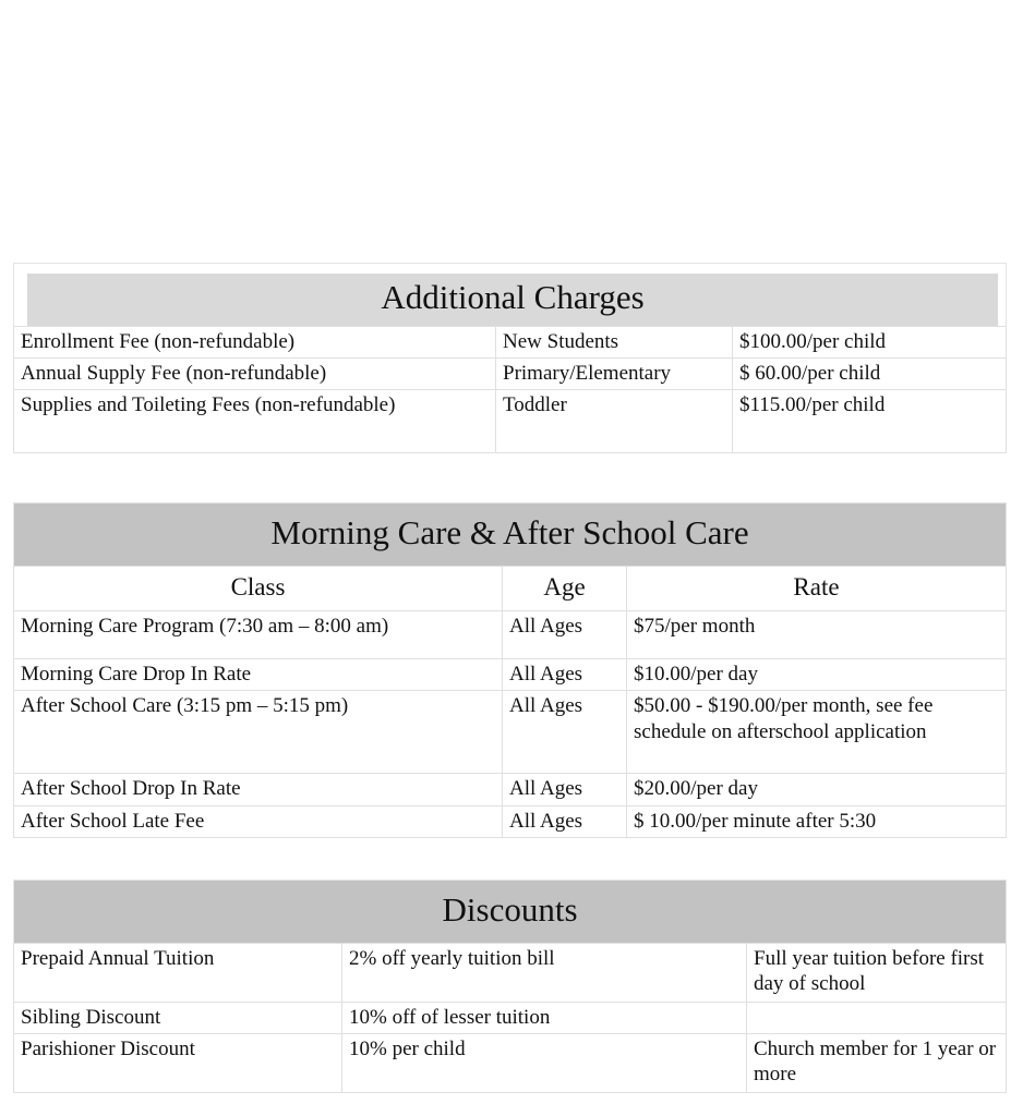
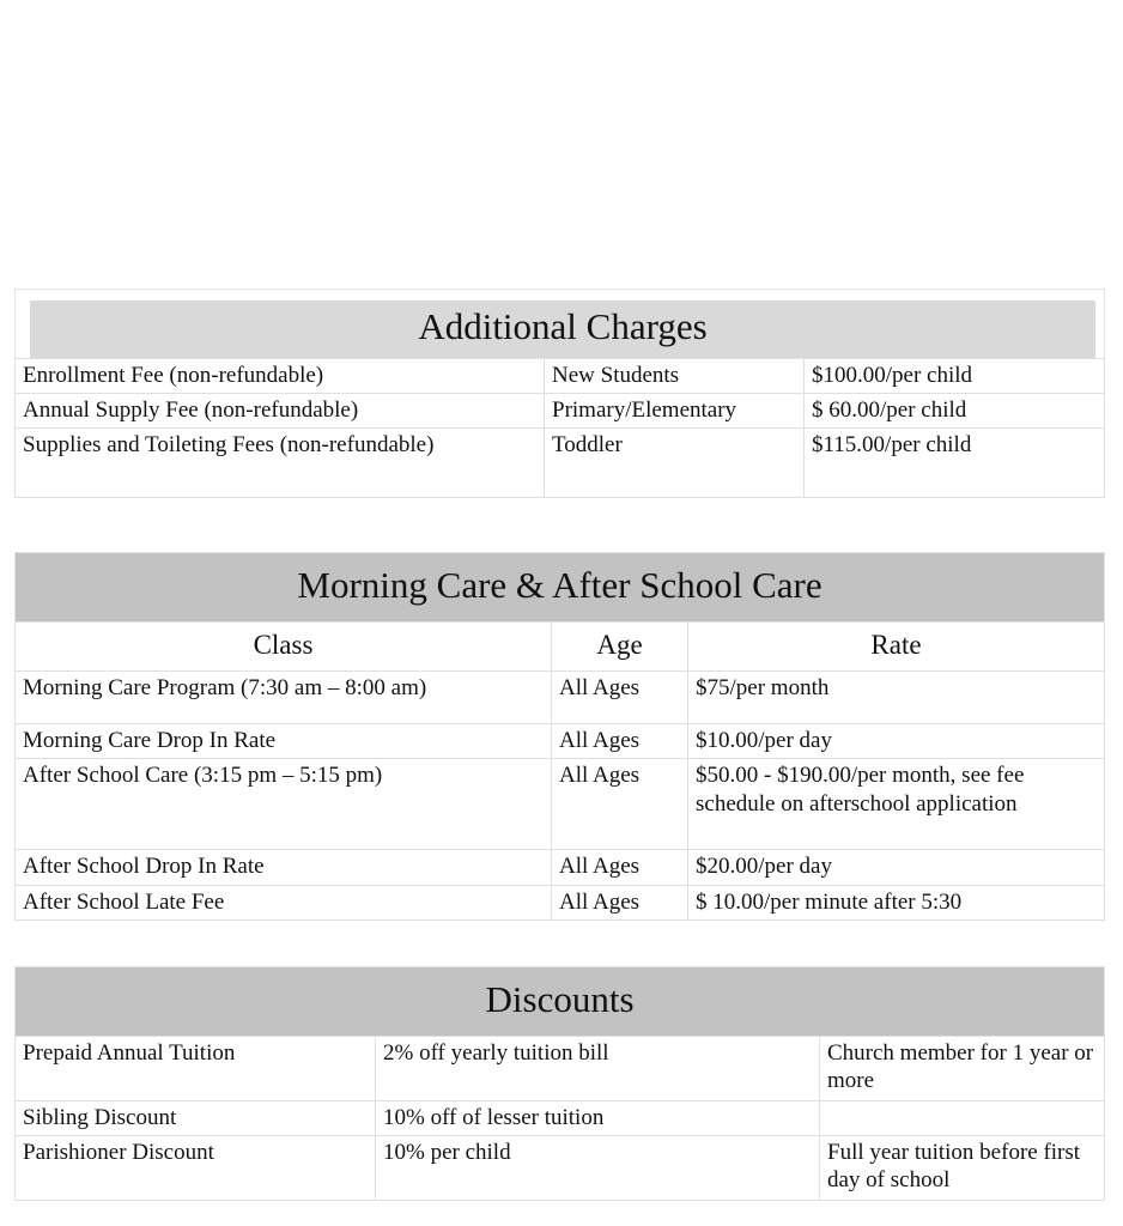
  Additional Charges
  Enrollment Fee (non-refundable)	New Students	$100.00/per child
  Annual Supply Fee (non-refundable)	Primary/Elementary	$ 60.00/per child
  Supplies and Toileting Fees (non-refundable)	Toddler	$115.00/per child
  Morning Care & After School Care
  Class	Age	Rate
  Morning Care Program (7:30 am – 8:00 am)	All Ages	$75/per month
  Morning Care Drop In Rate	All Ages	$10.00/per day
  After School Care (3:15 pm – 5:15 pm)	All Ages	$50.00 - $190.00/per month, see fee schedule on afterschool application
  After School Drop In Rate	All Ages	$20.00/per day
  After School Late Fee	All Ages	$ 10.00/per minute after 5:30
  Discounts
- Prepaid Annual Tuition	2% off yearly tuition bill	Full year tuition before first day of school
+ Prepaid Annual Tuition	2% off yearly tuition bill	Church member for 1 year or more
  Sibling Discount	10% off of lesser tuition
- Parishioner Discount	10% per child	Church member for 1 year or more
+ Parishioner Discount	10% per child	Full year tuition before first day of school
